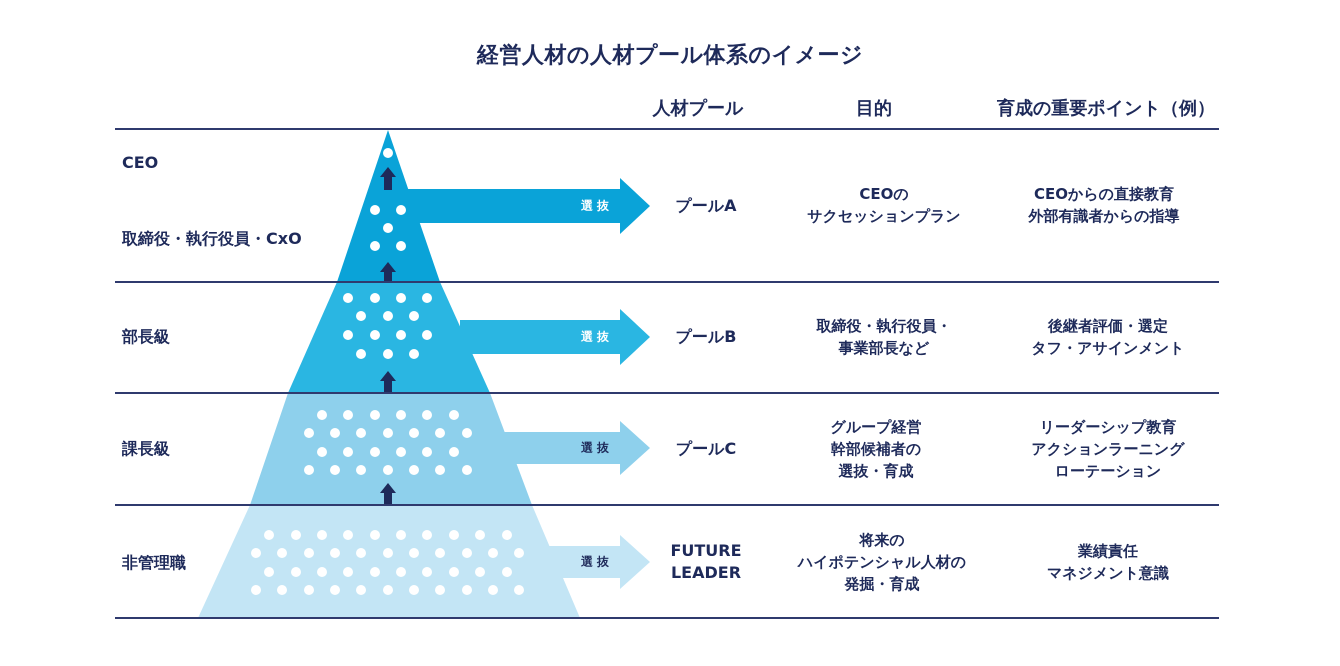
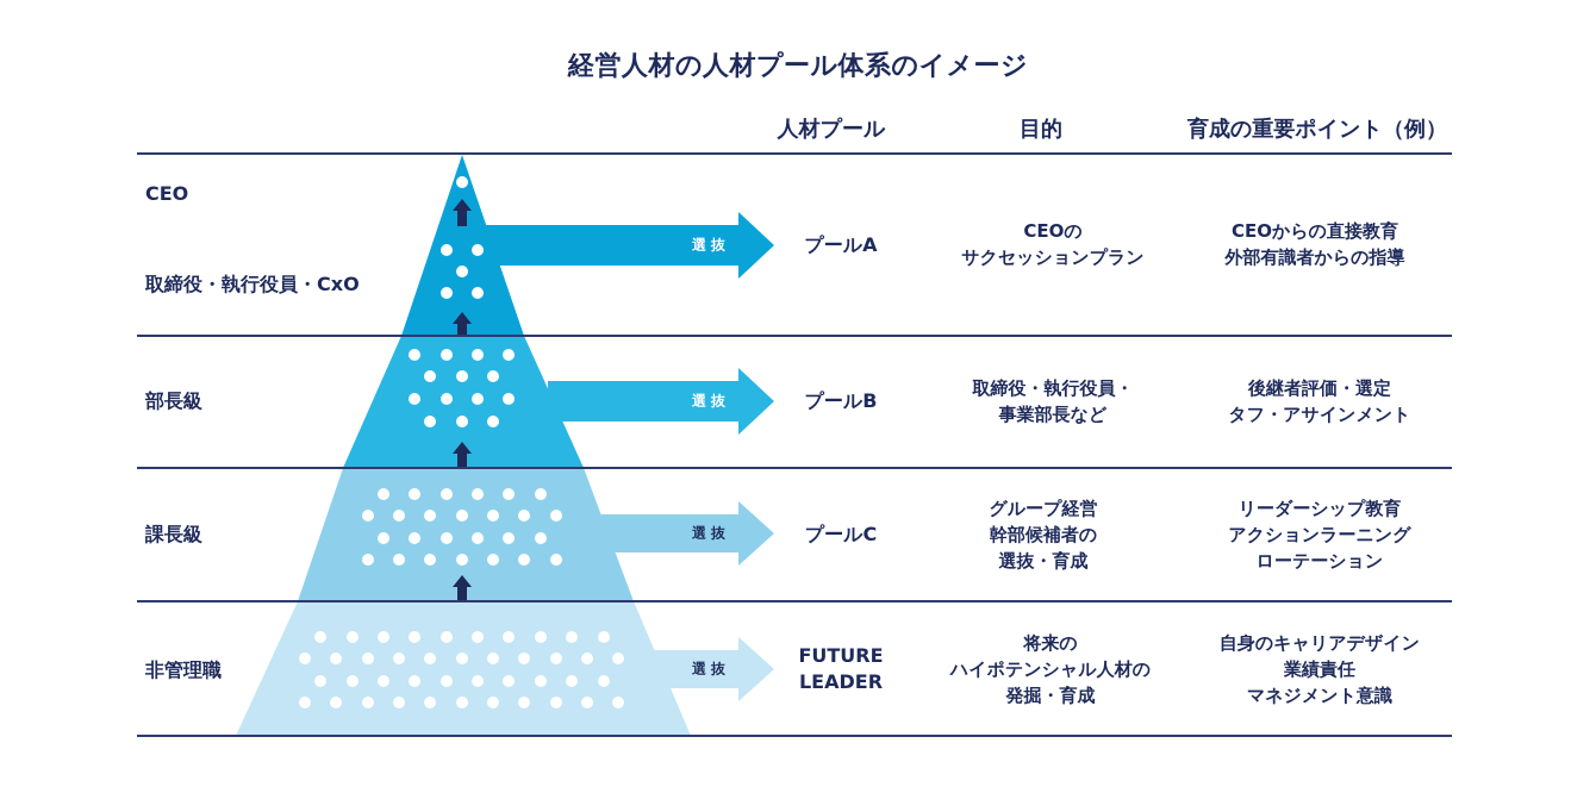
  経営人材の人材プール体系のイメージ
  人材プール
  目的
  育成の重要ポイント（例）
  CEO
  取締役・執行役員・CxO
  部長級
  課長級
  非管理職
  選抜
  選抜
  選抜
  選抜
  プールA
  CEOの
  サクセッションプラン
  CEOからの直接教育
  外部有識者からの指導
  プールB
  取締役・執行役員・
  事業部長など
  後継者評価・選定
  タフ・アサインメント
  プールC
  グループ経営
  幹部候補者の
  選抜・育成
  リーダーシップ教育
  アクションラーニング
  ローテーション
  FUTURE
  LEADER
  将来の
  ハイポテンシャル人材の
  発掘・育成
+ 自身のキャリアデザイン
  業績責任
  マネジメント意識
